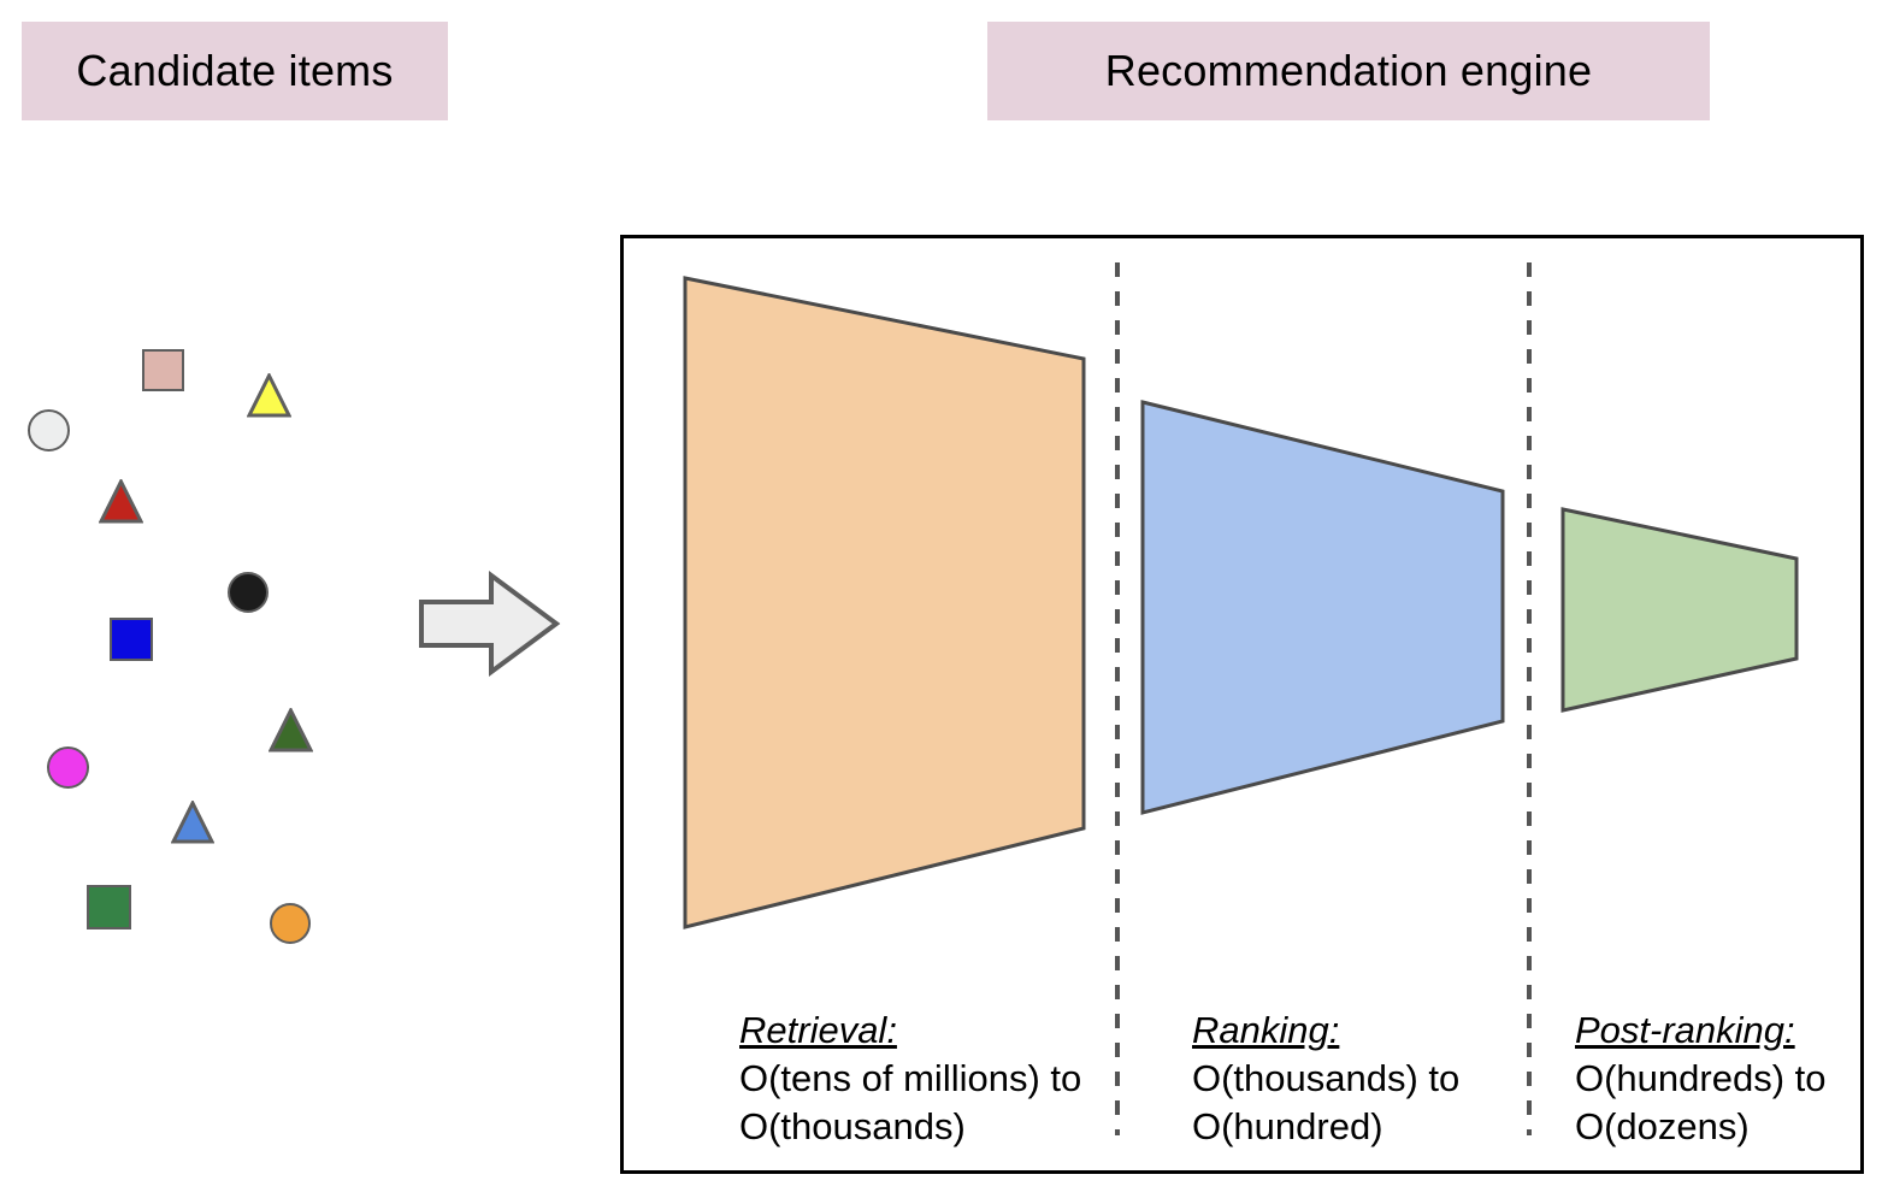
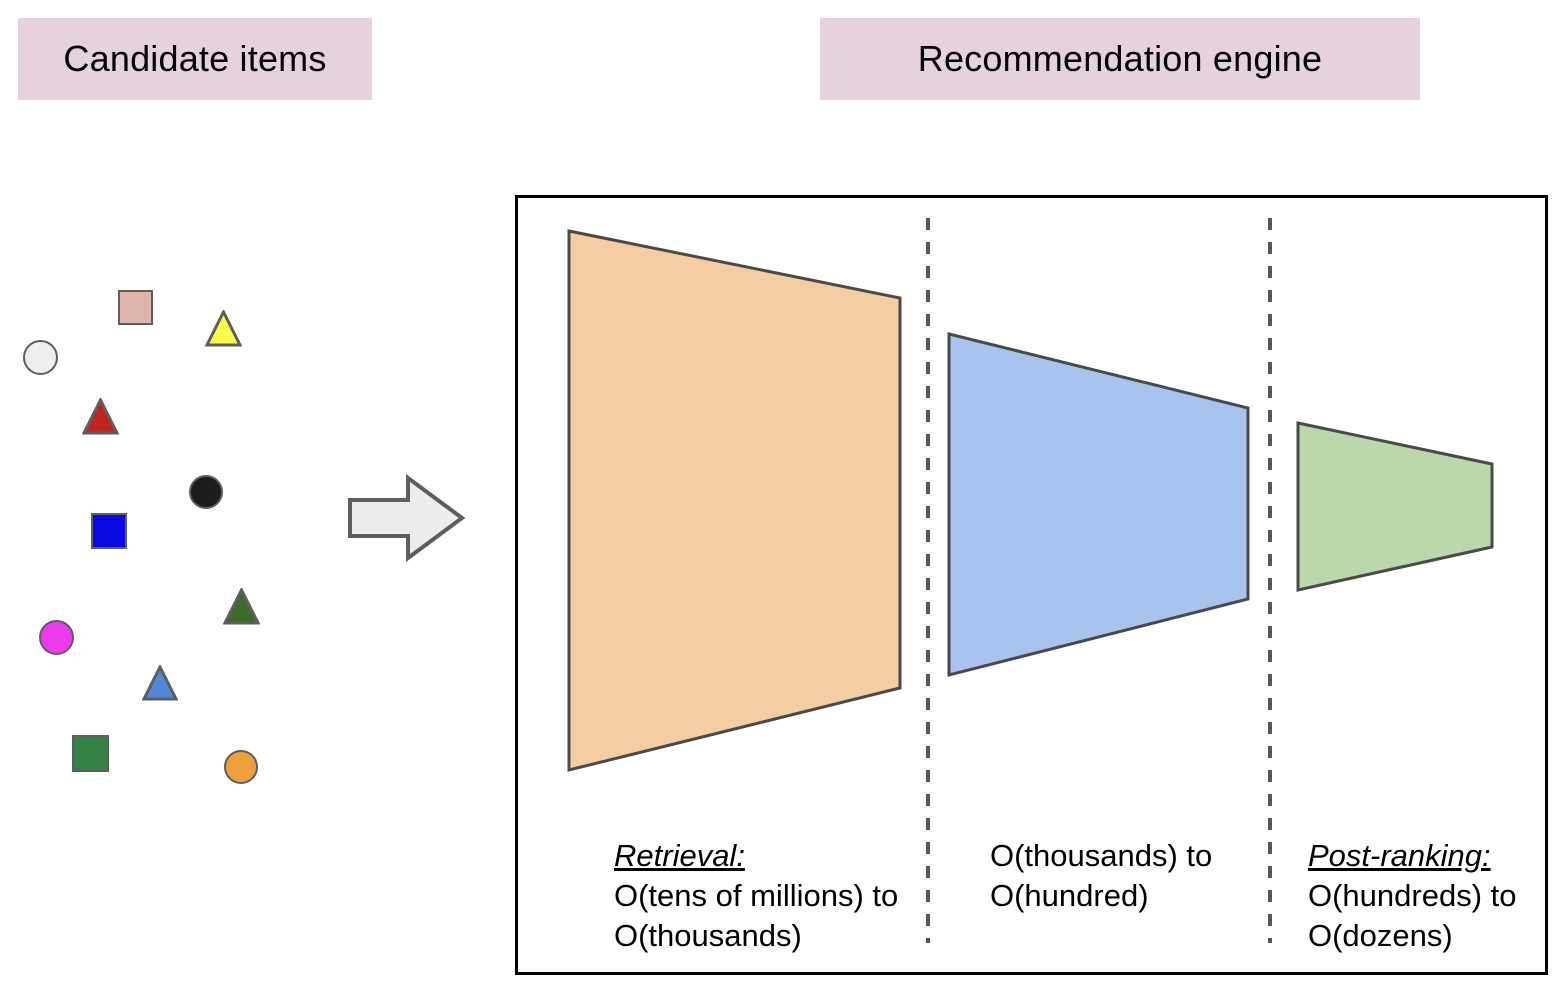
  Candidate items
  Recommendation engine
  Retrieval:
  O(tens of millions) to
  O(thousands)
- Ranking:
  O(thousands) to
  O(hundred)
  Post-ranking:
  O(hundreds) to
  O(dozens)
